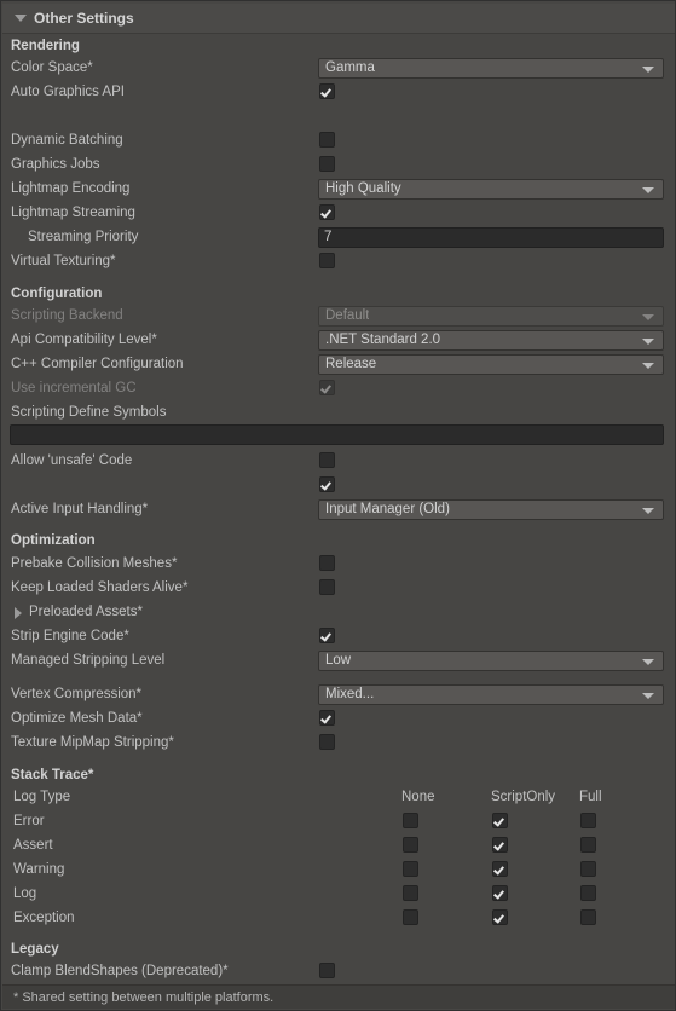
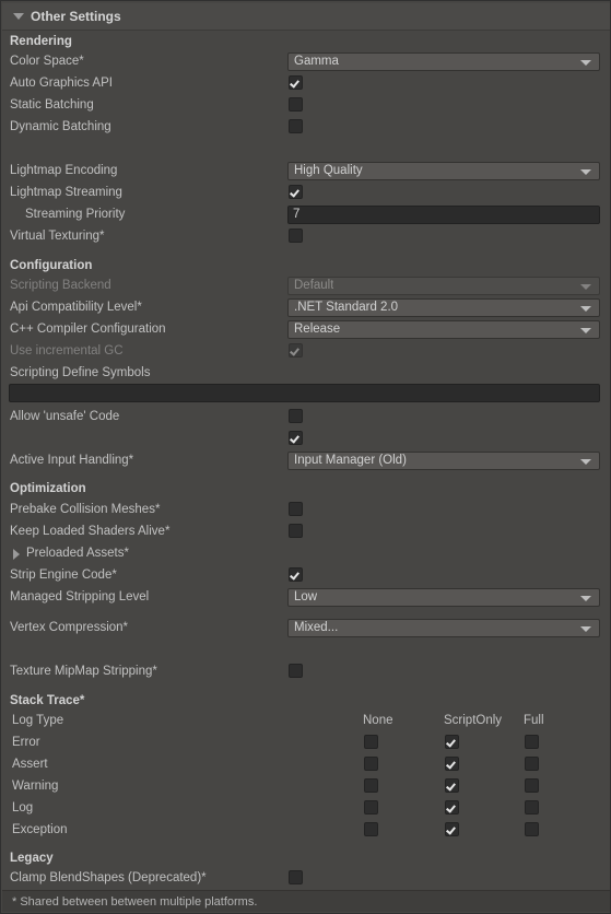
  Other Settings
  Rendering
  Color Space*
  Gamma
  Auto Graphics API
+ Static Batching
  Dynamic Batching
- Graphics Jobs
  Lightmap Encoding
  High Quality
  Lightmap Streaming
  Streaming Priority
  7
  Virtual Texturing*
  Configuration
  Scripting Backend
  Default
  Api Compatibility Level*
  .NET Standard 2.0
  C++ Compiler Configuration
  Release
  Use incremental GC
  Scripting Define Symbols
  Allow 'unsafe' Code
  Active Input Handling*
  Input Manager (Old)
  Optimization
  Prebake Collision Meshes*
  Keep Loaded Shaders Alive*
  Preloaded Assets*
  Strip Engine Code*
  Managed Stripping Level
  Low
  Vertex Compression*
  Mixed...
- Optimize Mesh Data*
  Texture MipMap Stripping*
  Stack Trace*
  Log Type
  None
  ScriptOnly
  Full
  Error
  Assert
  Warning
  Log
  Exception
  Legacy
  Clamp BlendShapes (Deprecated)*
- * Shared setting between multiple platforms.
+ * Shared between between multiple platforms.
